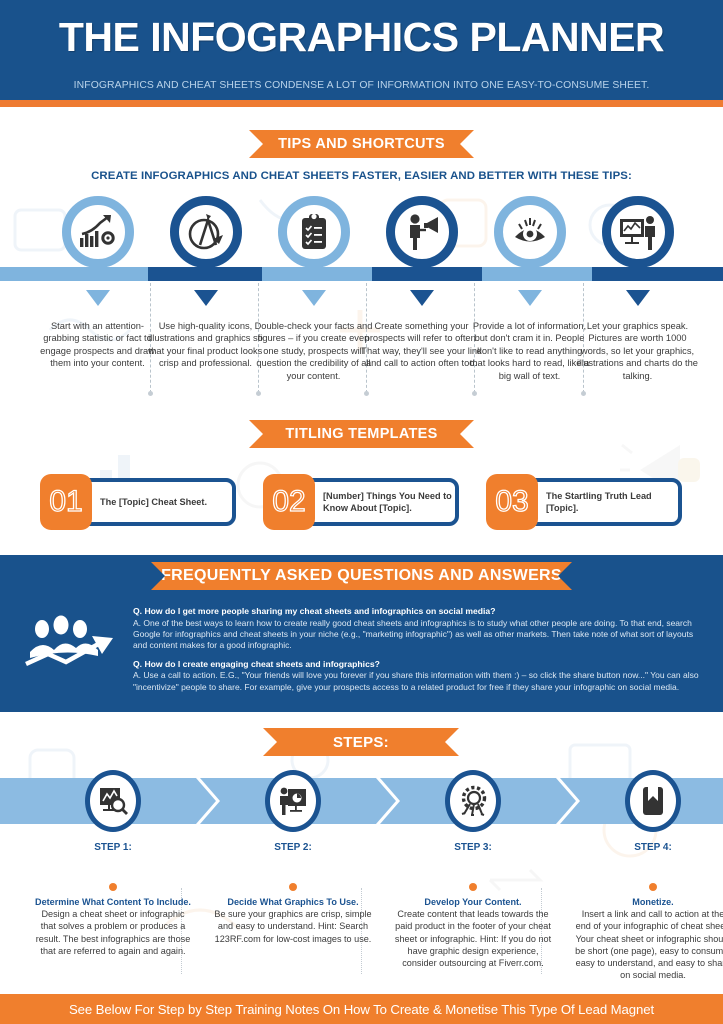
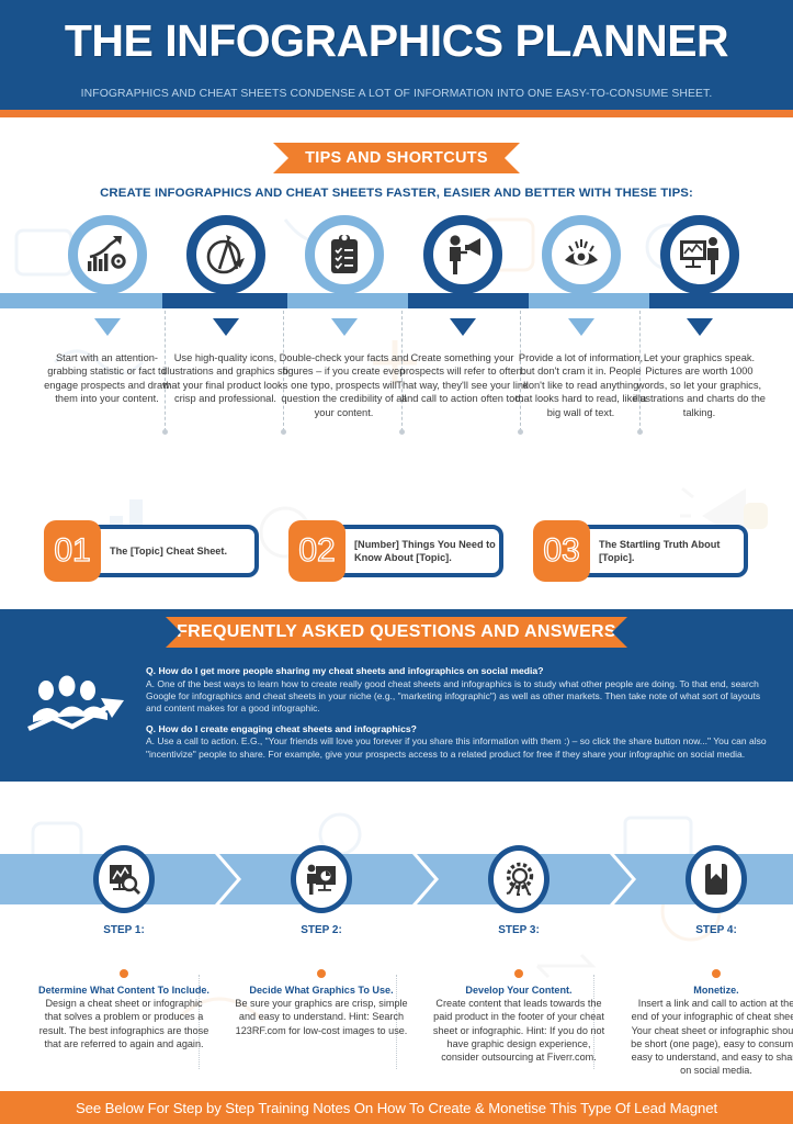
  THE INFOGRAPHICS PLANNER
  INFOGRAPHICS AND CHEAT SHEETS CONDENSE A LOT OF INFORMATION INTO ONE EASY-TO-CONSUME SHEET.
  TIPS AND SHORTCUTS
  CREATE INFOGRAPHICS AND CHEAT SHEETS FASTER, EASIER AND BETTER WITH THESE TIPS:
  Start with an attention-grabbing statistic or fact to engage prospects and draw them into your content.
  Use high-quality icons, illustrations and graphics so that your final product looks crisp and professional.
- Double-check your facts and figures – if you create even one study, prospects will question the credibility of all your content.
+ Double-check your facts and figures – if you create even one typo, prospects will question the credibility of all your content.
  Create something your prospects will refer to often. That way, they'll see your link and call to action often too.
  Provide a lot of information, but don't cram it in. People don't like to read anything that looks hard to read, like a big wall of text.
  Let your graphics speak. Pictures are worth 1000 words, so let your graphics, illustrations and charts do the talking.
- TITLING TEMPLATES
  01
  The [Topic] Cheat Sheet.
  02
  [Number] Things You Need to Know About [Topic].
  03
- The Startling Truth Lead [Topic].
+ The Startling Truth About [Topic].
  FREQUENTLY ASKED QUESTIONS AND ANSWERS
  Q. How do I get more people sharing my cheat sheets and infographics on social media?
  A. One of the best ways to learn how to create really good cheat sheets and infographics is to study what other people are doing. To that end, search Google for infographics and cheat sheets in your niche (e.g., "marketing infographic") as well as other markets. Then take note of what sort of layouts and content makes for a good infographic.
  Q. How do I create engaging cheat sheets and infographics?
  A. Use a call to action. E.G., "Your friends will love you forever if you share this information with them :) – so click the share button now..." You can also "incentivize" people to share. For example, give your prospects access to a related product for free if they share your infographic on social media.
- STEPS:
  STEP 1:
  Determine What Content To Include.
  Design a cheat sheet or infographic that solves a problem or produces a result. The best infographics are those that are referred to again and again.
  STEP 2:
  Decide What Graphics To Use.
  Be sure your graphics are crisp, simple and easy to understand. Hint: Search 123RF.com for low-cost images to use.
  STEP 3:
  Develop Your Content.
  Create content that leads towards the paid product in the footer of your cheat sheet or infographic. Hint: If you do not have graphic design experience, consider outsourcing at Fiverr.com.
  STEP 4:
  Monetize.
  Insert a link and call to action at the end of your infographic of cheat she Your cheat sheet or infographic shou be short (one page), easy to consum easy to understand, and easy to sha on social media.
  See Below For Step by Step Training Notes On How To Create & Monetise This Type Of Lead Magnet
